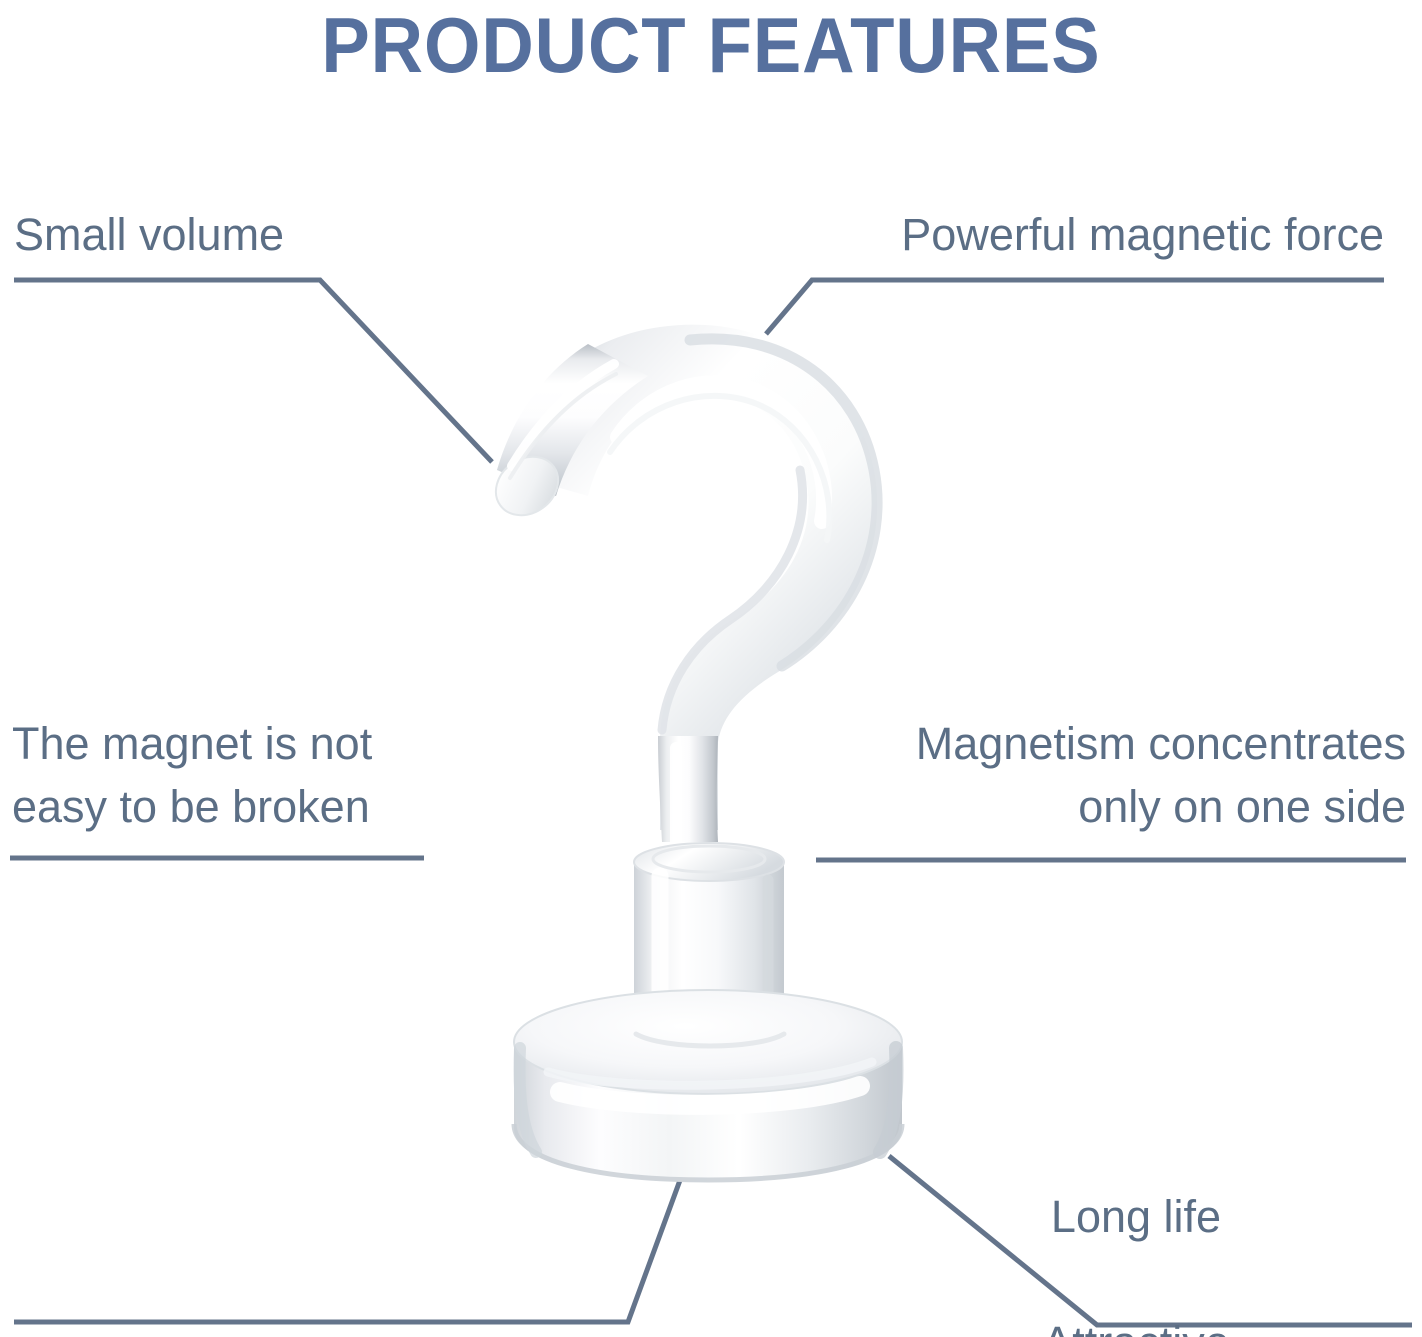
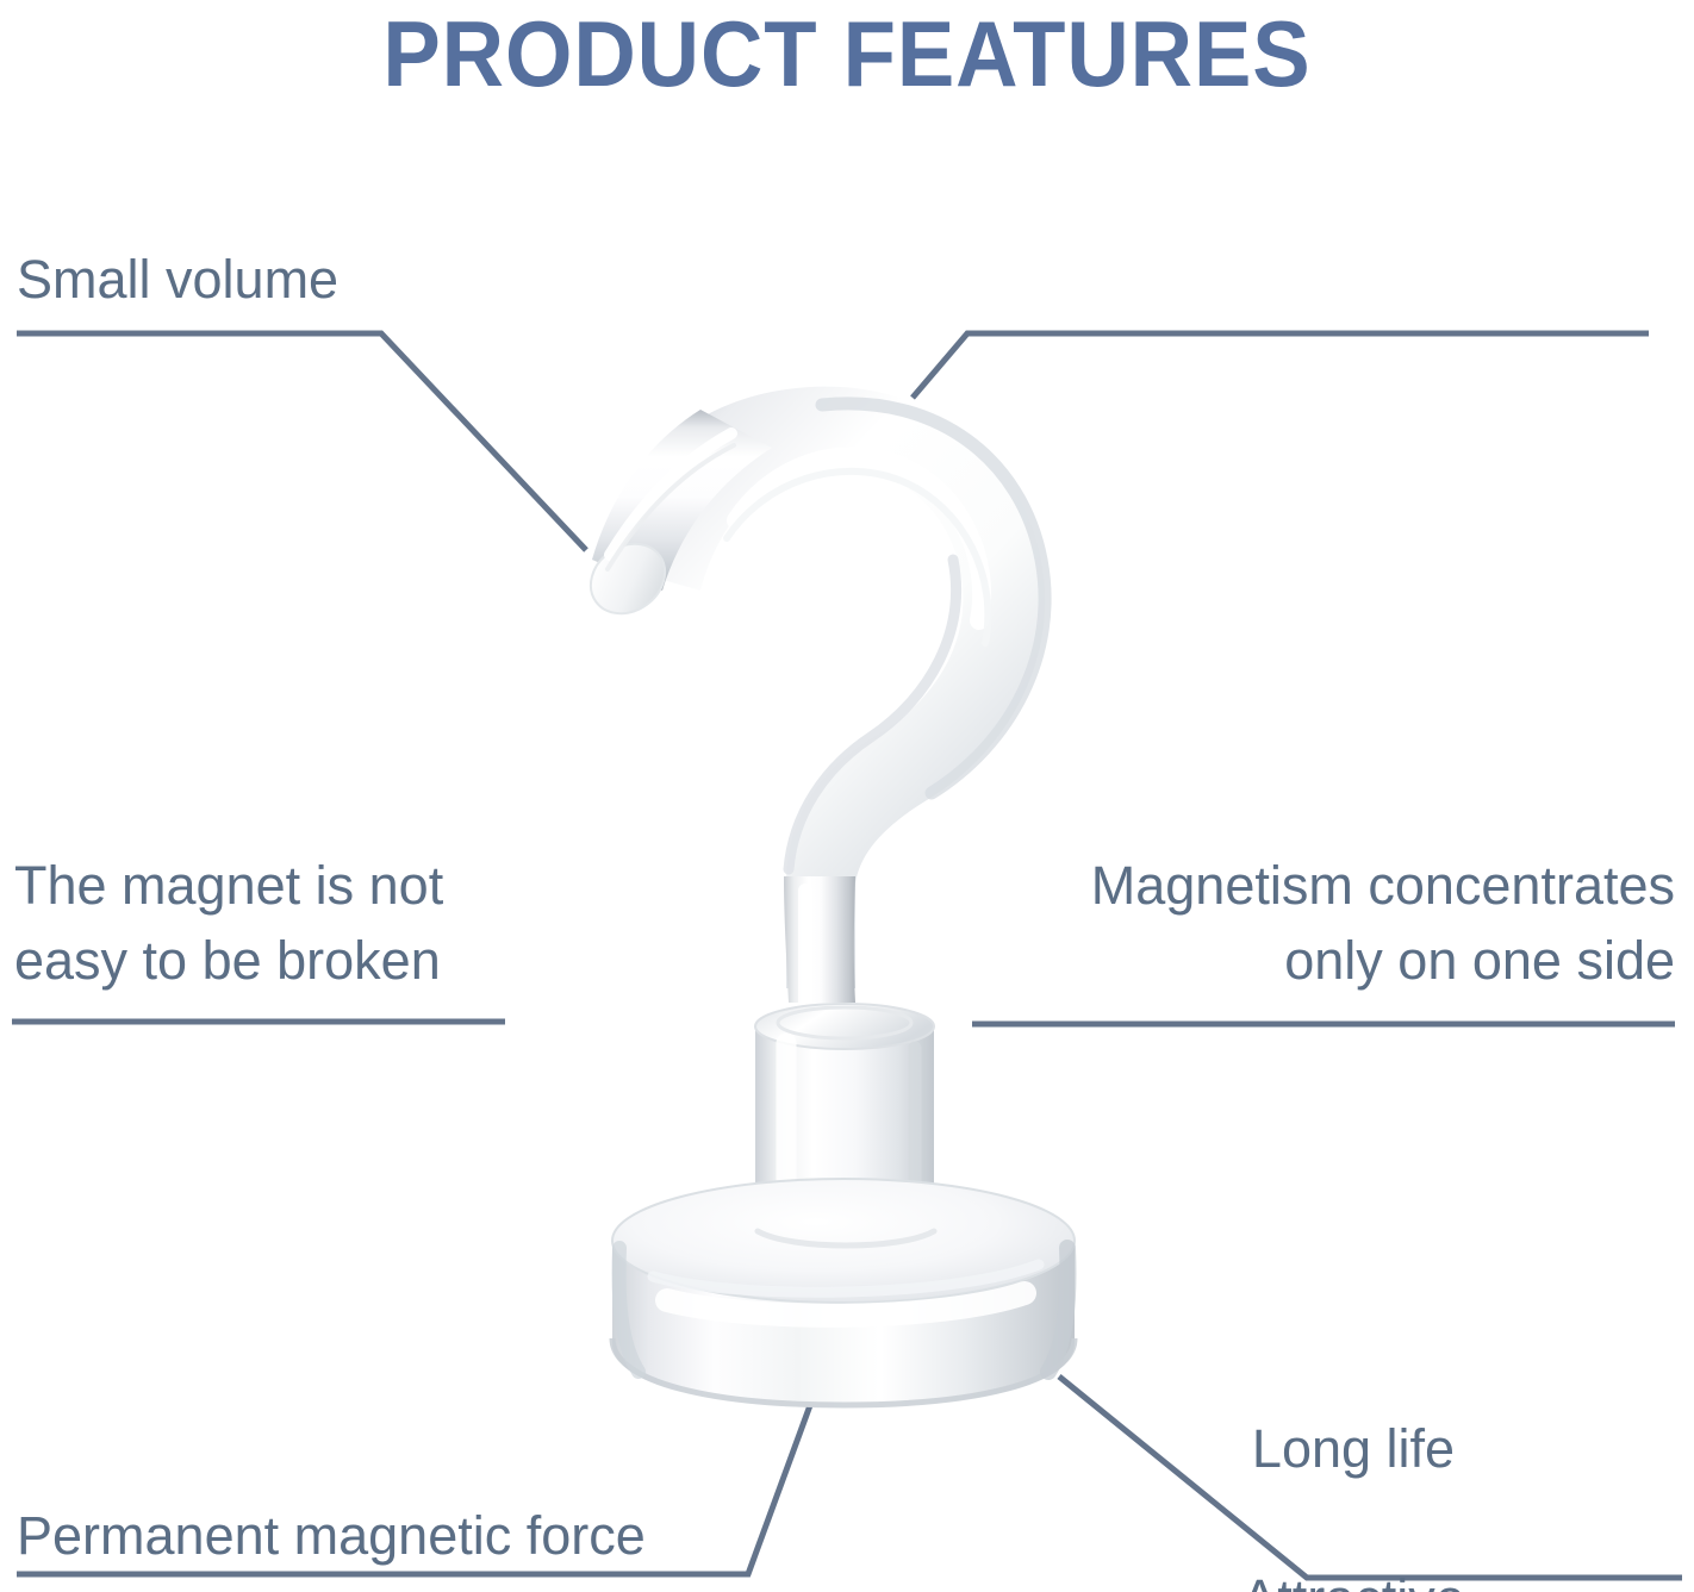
  PRODUCT FEATURES
  Small volume
- Powerful magnetic force
  The magnet is not
  easy to be broken
  Magnetism concentrates
  only on one side
+ Permanent magnetic force
  Long life
